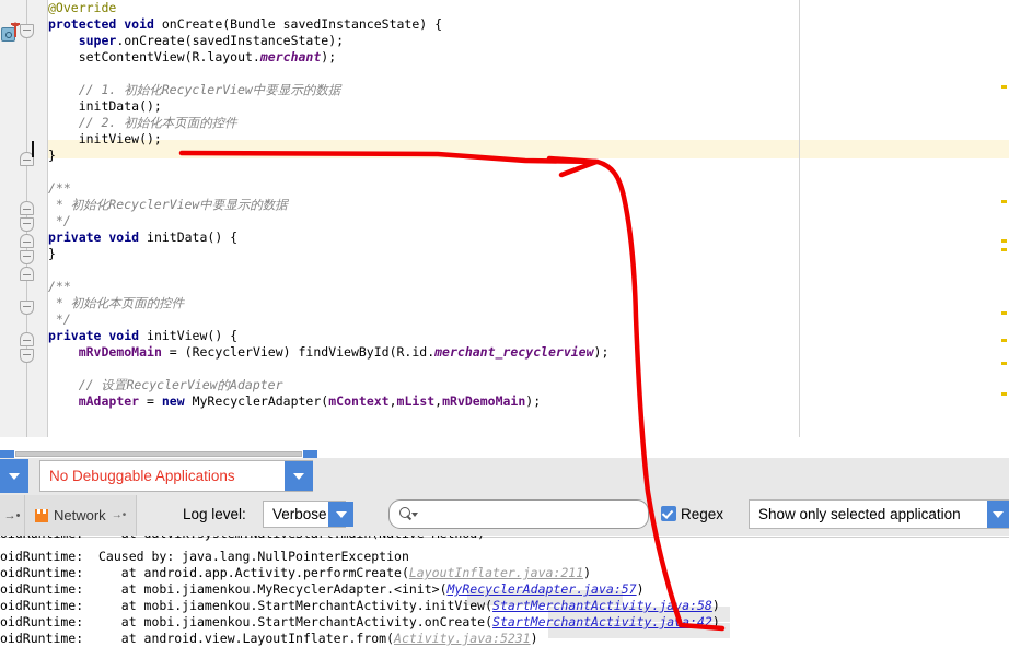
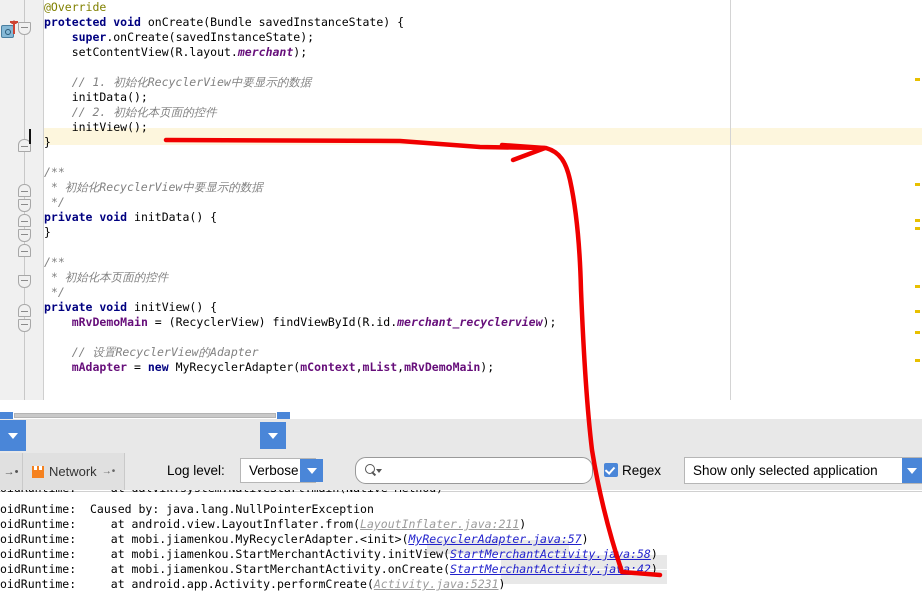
  @Override
  protected void onCreate(Bundle savedInstanceState) {
  super.onCreate(savedInstanceState);
  setContentView(R.layout.merchant);
  // 1. 初始化RecyclerView中要显示的数据
  initData();
  // 2. 初始化本页面的控件
  initView();
  }
  /**
  * 初始化RecyclerView中要显示的数据
  */
  private void initData() {
  }
  /**
  * 初始化本页面的控件
  */
  private void initView() {
  mRvDemoMain = (RecyclerView) findViewById(R.id.merchant_recyclerview);
  // 设置RecyclerView的Adapter
  mAdapter = new MyRecyclerAdapter(mContext,mList,mRvDemoMain);
- No Debuggable Applications
  →•
  Network
  →•
  Log level:
  Verbose
  Regex
  Show only selected application
  oidRuntime: Caused by: java.lang.NullPointerException
- oidRuntime: at android.app.Activity.performCreate(LayoutInflater.java:211)
+ oidRuntime: at android.view.LayoutInflater.from(LayoutInflater.java:211)
  oidRuntime: at mobi.jiamenkou.MyRecyclerAdapter.<init>(MyRecyclerAdapter.java:57)
  oidRuntime: at mobi.jiamenkou.StartMerchantActivity.initView(StartMerchantActivity.java:58)
  oidRuntime: at mobi.jiamenkou.StartMerchantActivity.onCreate(StartMerchantActivity.jaa:42)
- oidRuntime: at android.view.LayoutInflater.from(Activity.java:5231)
+ oidRuntime: at android.app.Activity.performCreate(Activity.java:5231)
